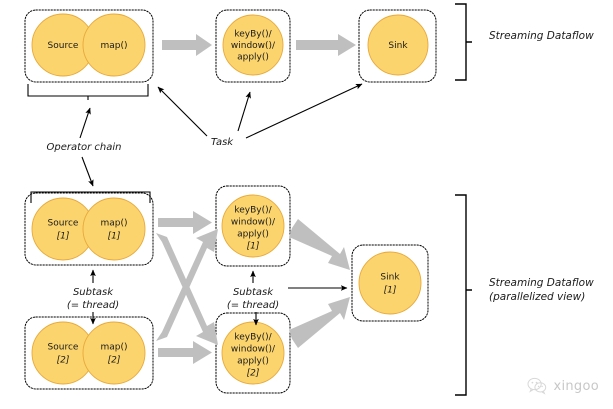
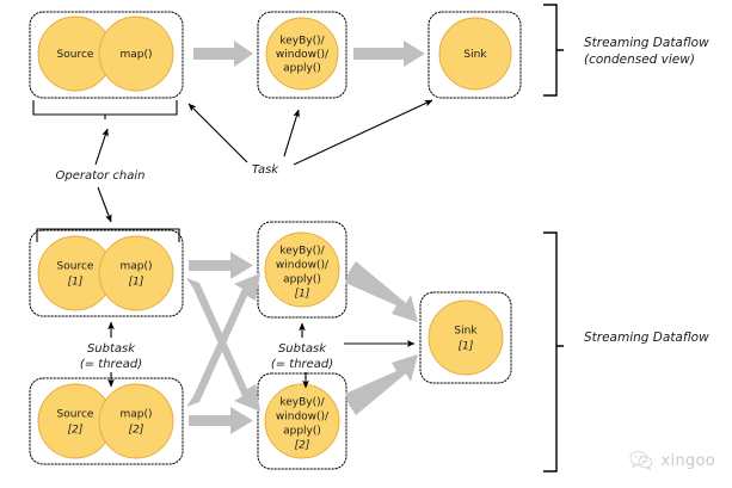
  Source
  map()
  keyBy()/
  window()/
  apply()
  Sink
  Operator chain
  Task
  Streaming Dataflow
+ (condensed view)
  Source
  [1]
  map()
  [1]
  Source
  [2]
  map()
  [2]
  Subtask
  (= thread)
  keyBy()/
  window()/
  apply()
  [1]
  keyBy()/
  window()/
  apply()
  [2]
  Sink
  [1]
  Subtask
  (= thread)
  Streaming Dataflow
- (parallelized view)
  xingoo
